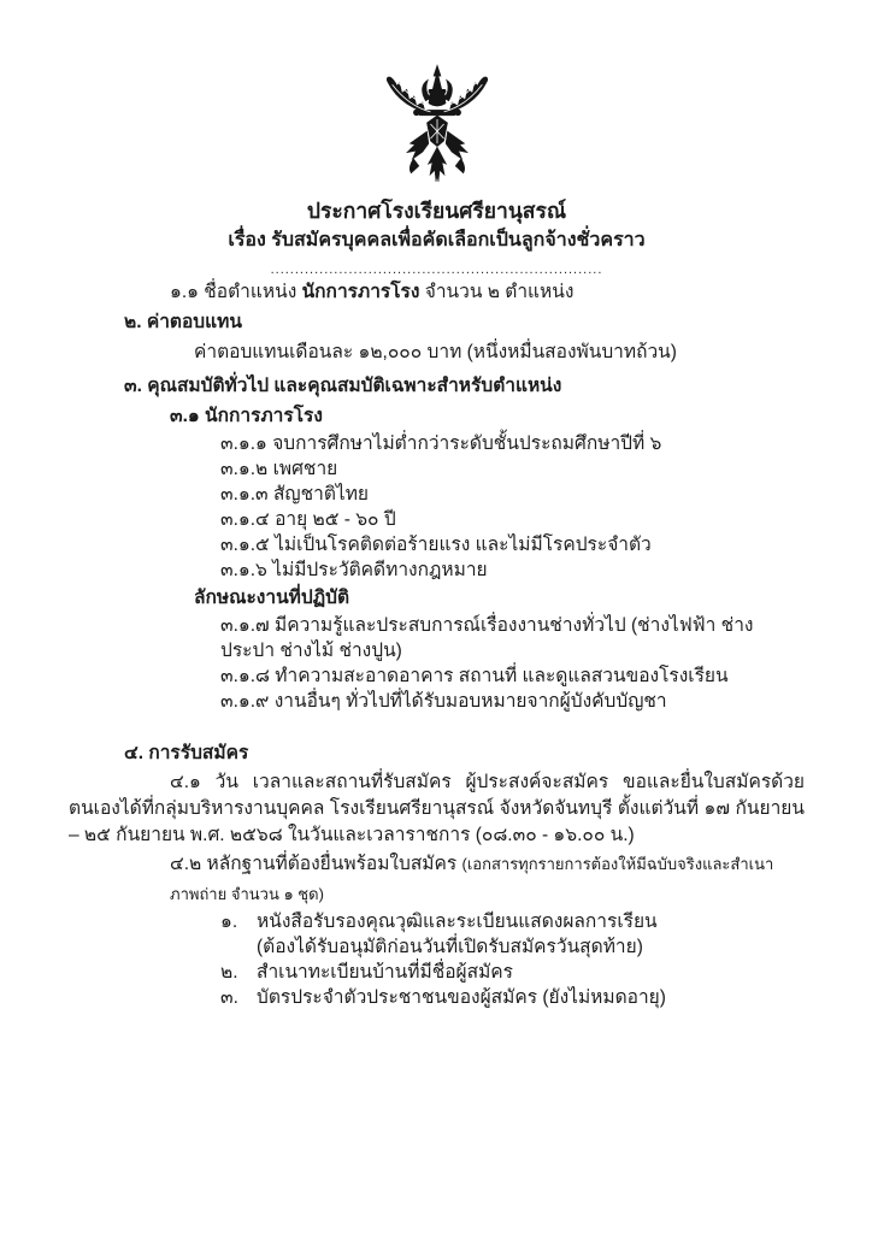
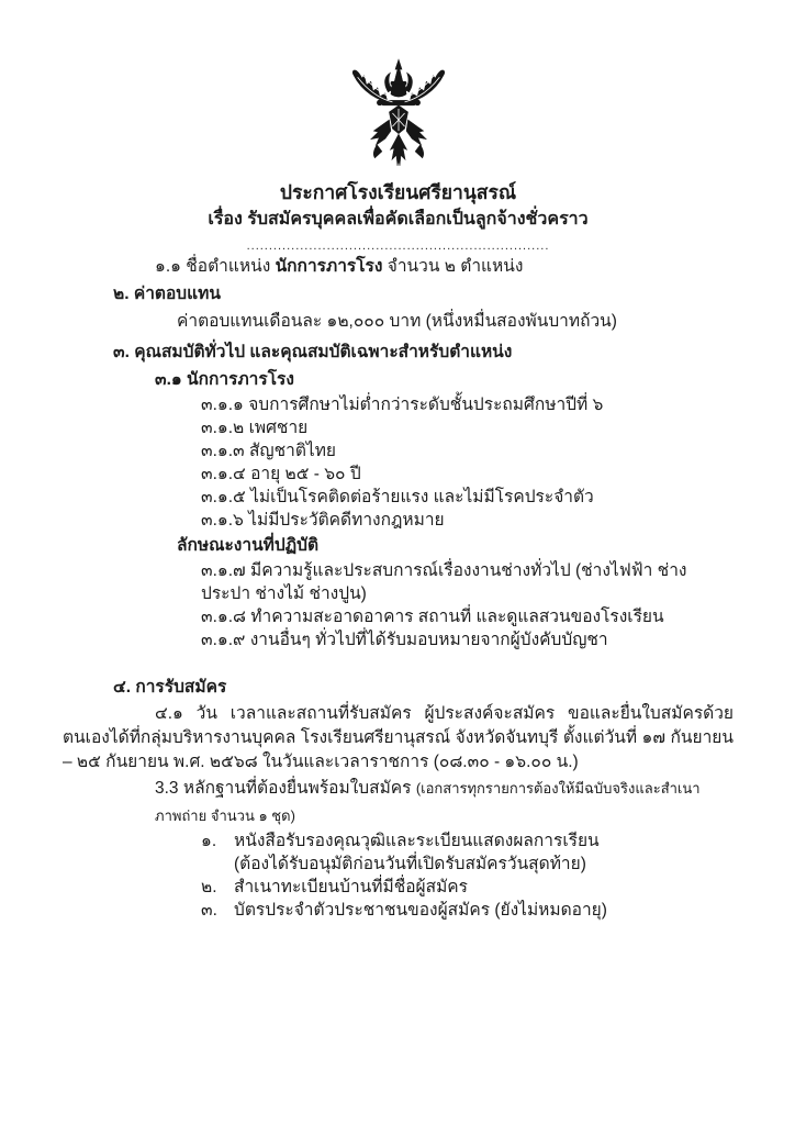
  ประกาศโรงเรียนศรียานุสรณ์
  เรื่อง รับสมัครบุคคลเพื่อคัดเลือกเป็นลูกจ้างชั่วคราว
  ....................................................................
  ๑.๑ ชื่อตำแหน่ง นักการภารโรง จำนวน ๒ ตำแหน่ง
  ๒. ค่าตอบแทน
  ค่าตอบแทนเดือนละ ๑๒,๐๐๐ บาท (หนึ่งหมื่นสองพันบาทถ้วน)
  ๓. คุณสมบัติทั่วไป และคุณสมบัติเฉพาะสำหรับตำแหน่ง
  ๓.๑ นักการภารโรง
  ๓.๑.๑ จบการศึกษาไม่ต่ำกว่าระดับชั้นประถมศึกษาปีที่ ๖
  ๓.๑.๒ เพศชาย
  ๓.๑.๓ สัญชาติไทย
  ๓.๑.๔ อายุ ๒๕ - ๖๐ ปี
  ๓.๑.๕ ไม่เป็นโรคติดต่อร้ายแรง และไม่มีโรคประจำตัว
  ๓.๑.๖ ไม่มีประวัติคดีทางกฎหมาย
  ลักษณะงานที่ปฏิบัติ
  ๓.๑.๗ มีความรู้และประสบการณ์เรื่องงานช่างทั่วไป (ช่างไฟฟ้า ช่างประปา ช่างไม้ ช่างปูน)
  ๓.๑.๘ ทำความสะอาดอาคาร สถานที่ และดูแลสวนของโรงเรียน
  ๓.๑.๙ งานอื่นๆ ทั่วไปที่ได้รับมอบหมายจากผู้บังคับบัญชา
  ๔. การรับสมัคร
  ๔.๑ วัน เวลาและสถานที่รับสมัคร ผู้ประสงค์จะสมัคร ขอและยื่นใบสมัครด้วยตนเองได้ที่กลุ่มบริหารงานบุคคล โรงเรียนศรียานุสรณ์ จังหวัดจันทบุรี ตั้งแต่วันที่ ๑๗ กันยายน – ๒๕ กันยายน พ.ศ. ๒๕๖๘ ในวันและเวลาราชการ (๐๘.๓๐ - ๑๖.๐๐ น.)
- ๔.๒ หลักฐานที่ต้องยื่นพร้อมใบสมัคร (เอกสารทุกรายการต้องให้มีฉบับจริงและสำเนาภาพถ่าย จำนวน ๑ ชุด)
+ 3.3 หลักฐานที่ต้องยื่นพร้อมใบสมัคร (เอกสารทุกรายการต้องให้มีฉบับจริงและสำเนาภาพถ่าย จำนวน ๑ ชุด)
  ๑.
  หนังสือรับรองคุณวุฒิและระเบียนแสดงผลการเรียน
  (ต้องได้รับอนุมัติก่อนวันที่เปิดรับสมัครวันสุดท้าย)
  ๒.
  สำเนาทะเบียนบ้านที่มีชื่อผู้สมัคร
  ๓.
  บัตรประจำตัวประชาชนของผู้สมัคร (ยังไม่หมดอายุ)
